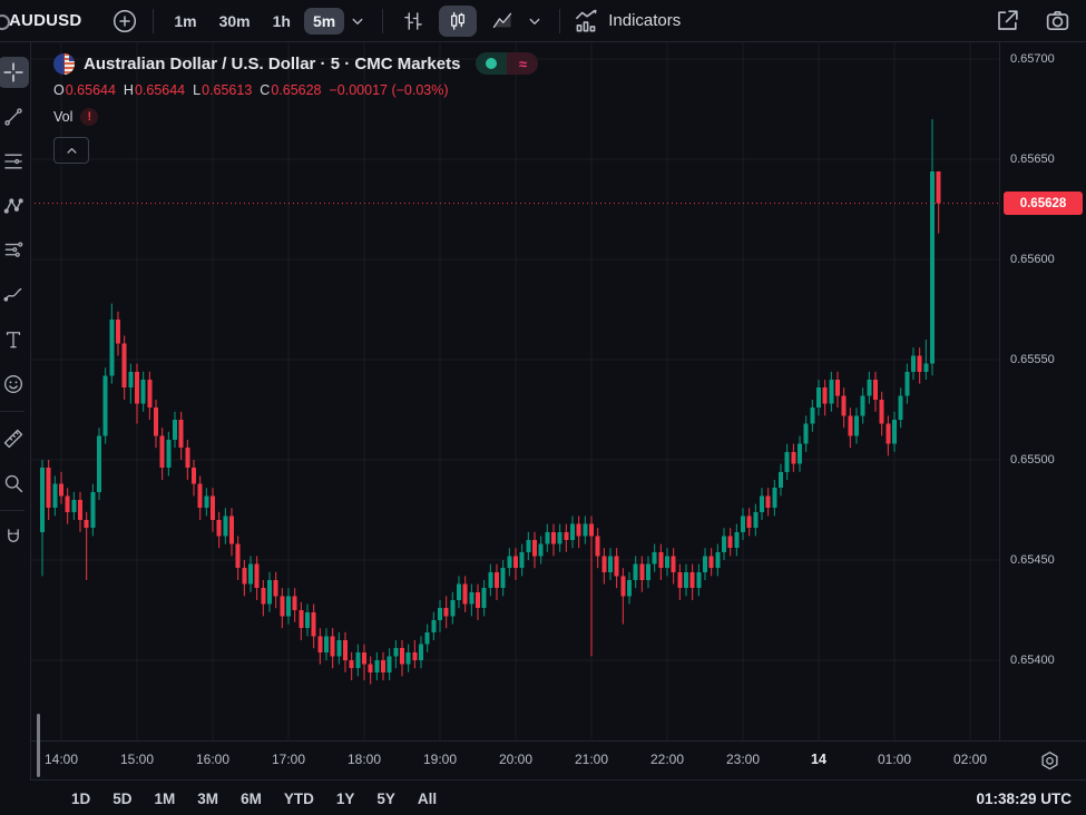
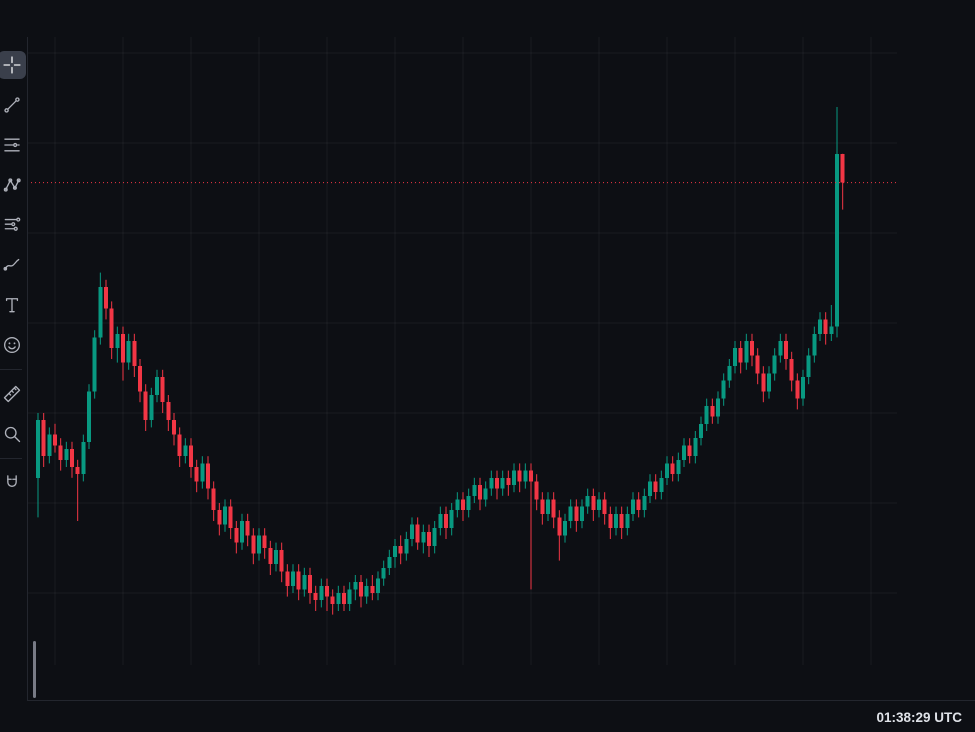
- AUDUSD
- 1m
- 30m
- 1h
- 5m
- Indicators
- 0.65700
- 0.65650
- 0.65600
- 0.65550
- 0.65500
- 0.65450
- 0.65400
- 0.65628
- 14:00
- 15:00
- 16:00
- 17:00
- 18:00
- 19:00
- 20:00
- 21:00
- 22:00
- 23:00
- 14
- 01:00
- 02:00
- Australian Dollar / U.S. Dollar · 5 · CMC Markets
- ≈
- O0.65644
- H0.65644
- L0.65613
- C0.65628
- −0.00017 (−0.03%)
- Vol
- !
- 1D
- 5D
- 1M
- 3M
- 6M
- YTD
- 1Y
- 5Y
- All
  01:38:29 UTC
